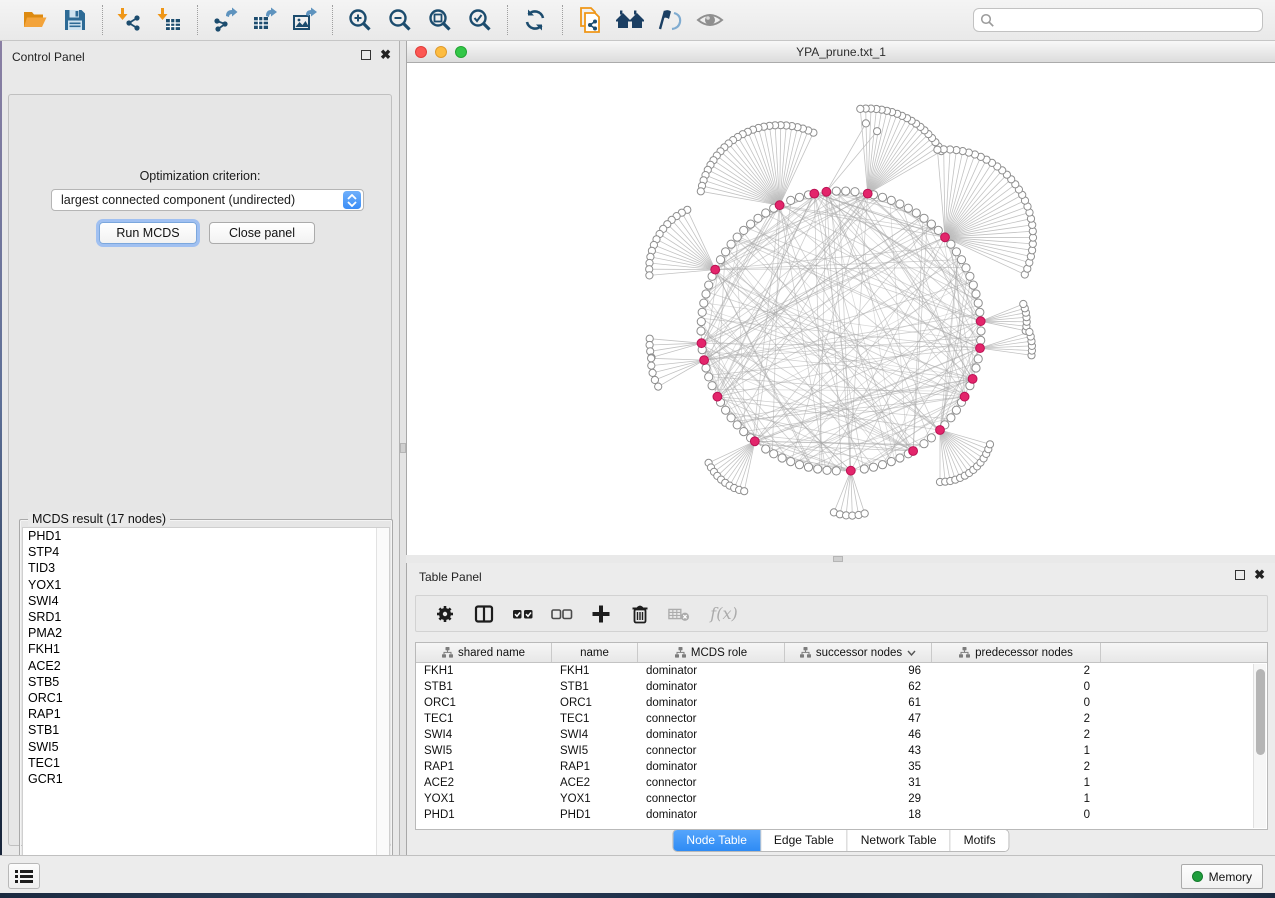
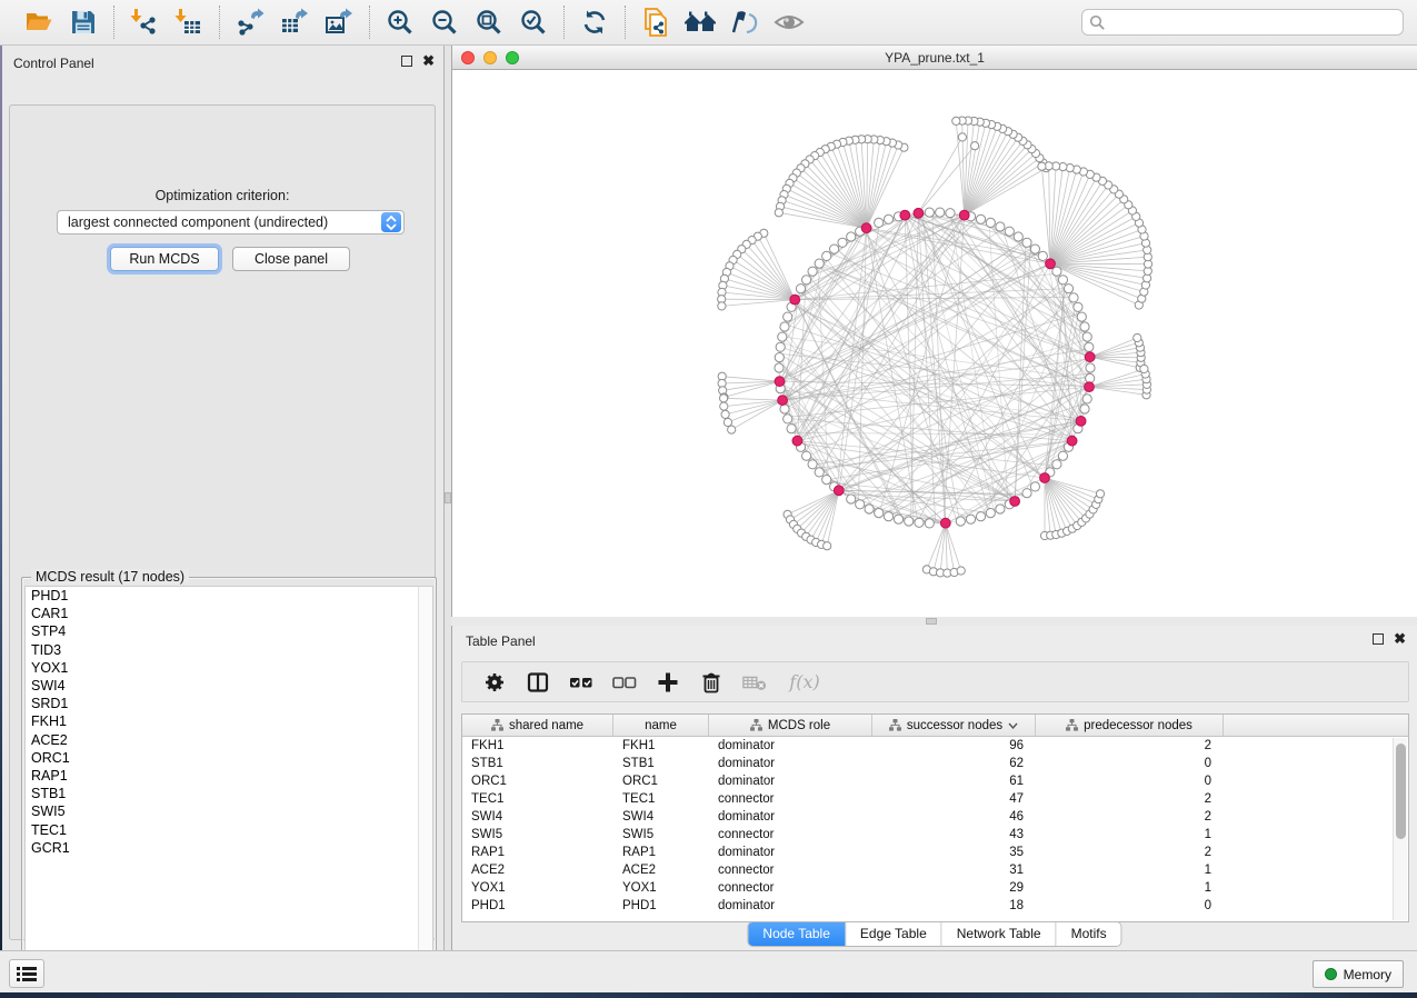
  Control Panel
  ✖
  Optimization criterion:
  largest connected component (undirected)
  Run MCDS
  Close panel
  MCDS result (17 nodes)
  PHD1
+ CAR1
  STP4
  TID3
  YOX1
  SWI4
  SRD1
- PMA2
  FKH1
  ACE2
- STB5
  ORC1
  RAP1
  STB1
  SWI5
  TEC1
  GCR1
  YPA_prune.txt_1
  Table Panel
  ✖
  f(x)
  shared name
  name
  MCDS role
  successor nodes
  predecessor nodes
  FKH1
  FKH1
  dominator
  96
  2
  STB1
  STB1
  dominator
  62
  0
  ORC1
  ORC1
  dominator
  61
  0
  TEC1
  TEC1
  connector
  47
  2
  SWI4
  SWI4
  dominator
  46
  2
  SWI5
  SWI5
  connector
  43
  1
  RAP1
  RAP1
  dominator
  35
  2
  ACE2
  ACE2
  connector
  31
  1
  YOX1
  YOX1
  connector
  29
  1
  PHD1
  PHD1
  dominator
  18
  0
  Node Table
  Edge Table
  Network Table
  Motifs
  Memory
